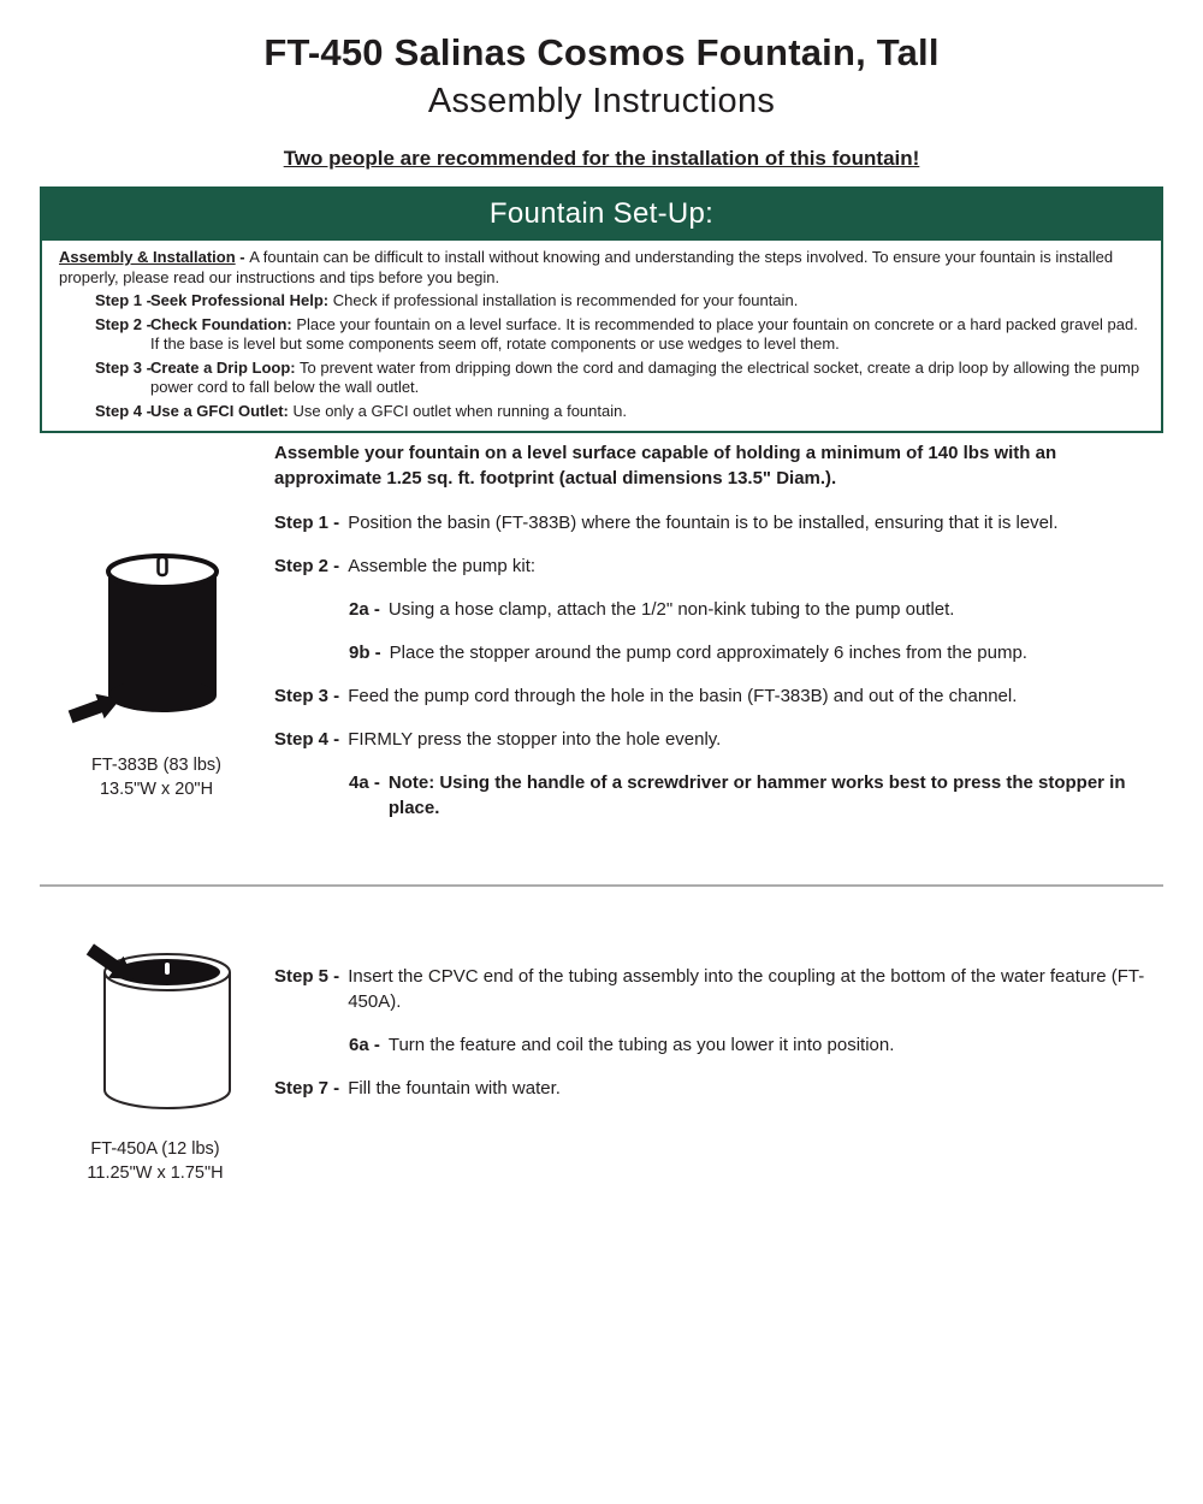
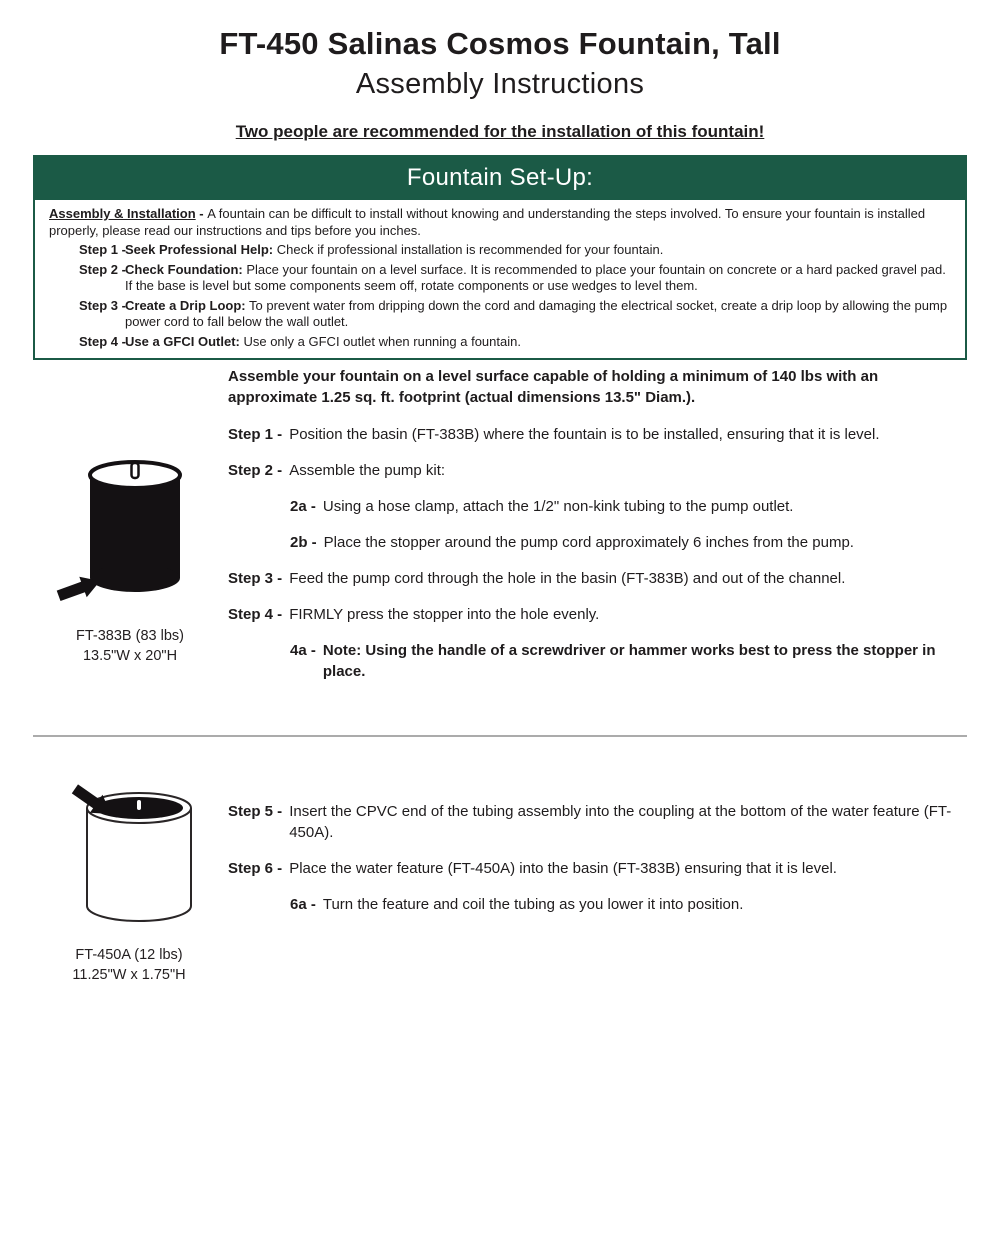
  FT-450 Salinas Cosmos Fountain, Tall
  Assembly Instructions
  Two people are recommended for the installation of this fountain!
  Fountain Set-Up:
- Assembly & Installation - A fountain can be difficult to install without knowing and understanding the steps involved. To ensure your fountain is installed properly, please read our instructions and tips before you begin.
+ Assembly & Installation - A fountain can be difficult to install without knowing and understanding the steps involved. To ensure your fountain is installed properly, please read our instructions and tips before you inches.
  Step 1 -
  Seek Professional Help: Check if professional installation is recommended for your fountain.
  Step 2 -
  Check Foundation: Place your fountain on a level surface. It is recommended to place your fountain on concrete or a hard packed gravel pad. If the base is level but some components seem off, rotate components or use wedges to level them.
  Step 3 -
  Create a Drip Loop: To prevent water from dripping down the cord and damaging the electrical socket, create a drip loop by allowing the pump power cord to fall below the wall outlet.
  Step 4 -
  Use a GFCI Outlet: Use only a GFCI outlet when running a fountain.
  FT-383B (83 lbs)
  13.5"W x 20"H
  FT-450A (12 lbs)
  11.25"W x 1.75"H
  Assemble your fountain on a level surface capable of holding a minimum of 140 lbs with an approximate 1.25 sq. ft. footprint (actual dimensions 13.5" Diam.).
  Step 1 -
  Position the basin (FT-383B) where the fountain is to be installed, ensuring that it is level.
  Step 2 -
  Assemble the pump kit:
  2a -
  Using a hose clamp, attach the 1/2" non-kink tubing to the pump outlet.
- 9b -
+ 2b -
  Place the stopper around the pump cord approximately 6 inches from the pump.
  Step 3 -
  Feed the pump cord through the hole in the basin (FT-383B) and out of the channel.
  Step 4 -
  FIRMLY press the stopper into the hole evenly.
  4a -
  Note: Using the handle of a screwdriver or hammer works best to press the stopper in place.
  Step 5 -
  Insert the CPVC end of the tubing assembly into the coupling at the bottom of the water feature (FT-450A).
+ Step 6 -
+ Place the water feature (FT-450A) into the basin (FT-383B) ensuring that it is level.
  6a -
  Turn the feature and coil the tubing as you lower it into position.
- Step 7 -
- Fill the fountain with water.
